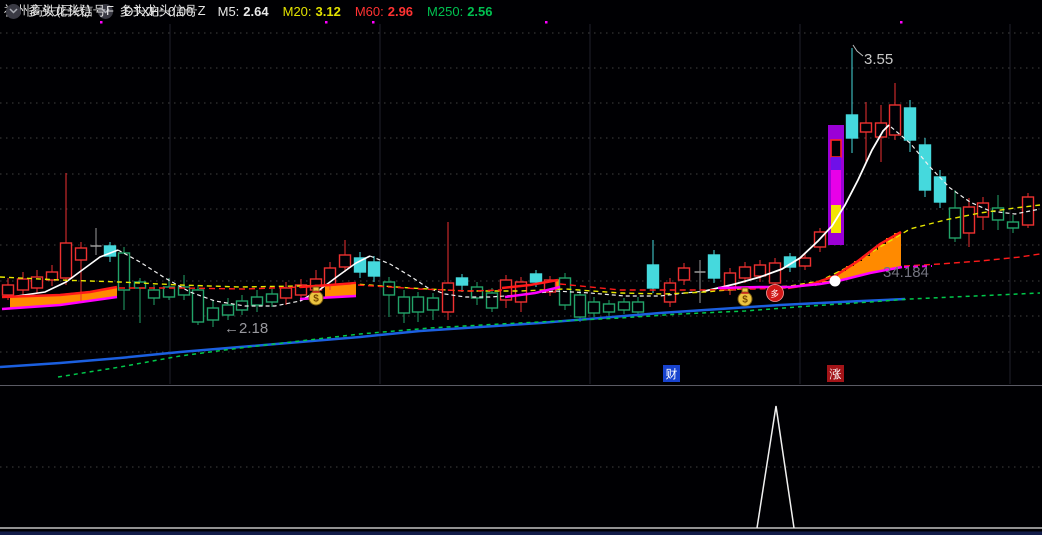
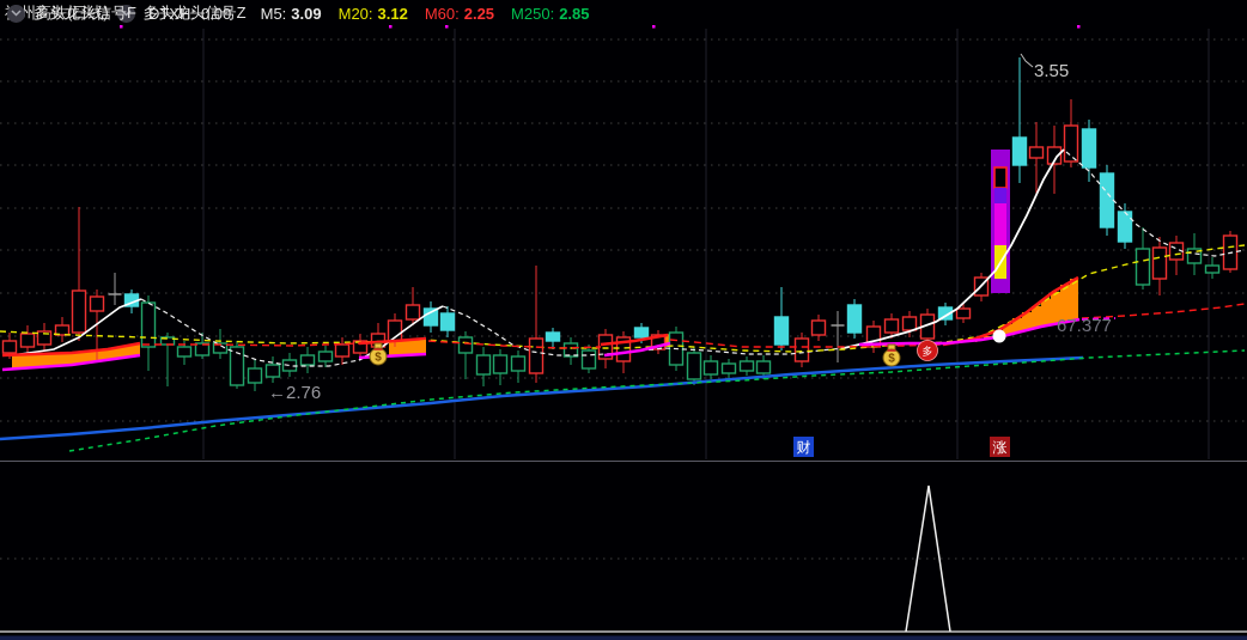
  $
  $
  多
  财
  涨
  3.55
- ←2.18
+ ←2.76
- 34.184
+ 67.377
  州高铁(日线)
  多头龙头信号Z
- M5: 2.64
+ M5: 3.09
  M20: 3.12
- M60: 2.96
+ M60: 2.25
- M250: 2.56
+ M250: 2.85
  多头龙头信号F
  DTXH:
  0.00
